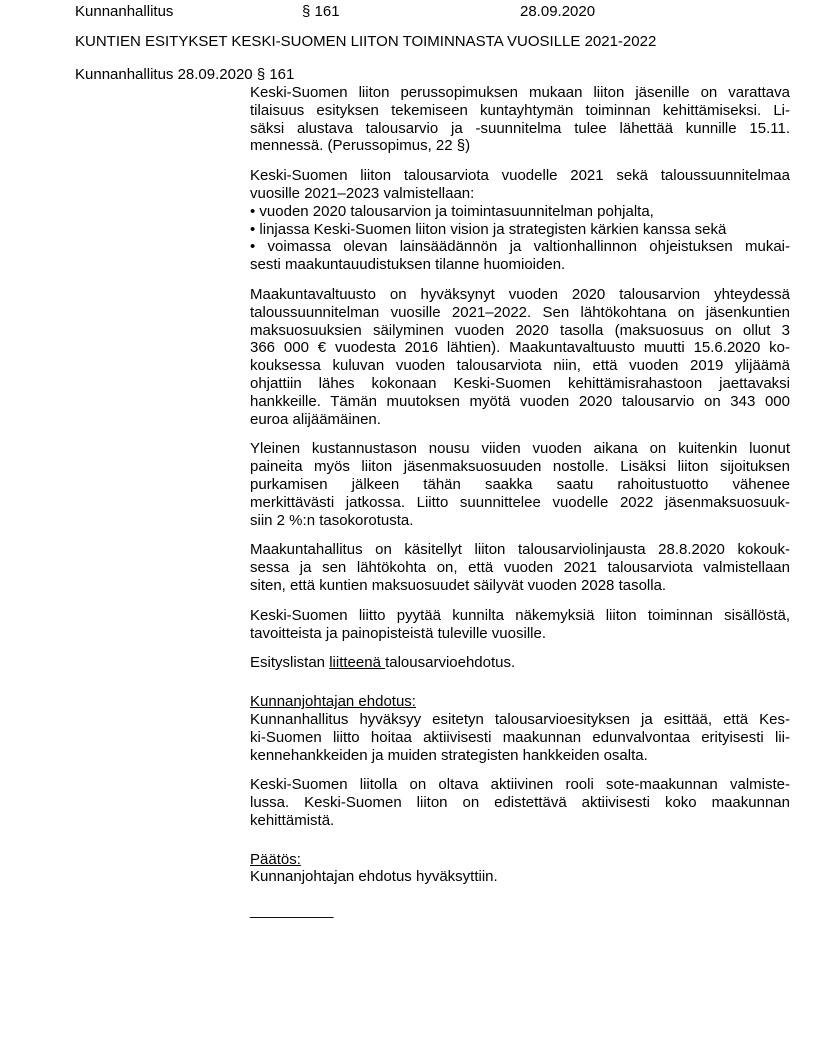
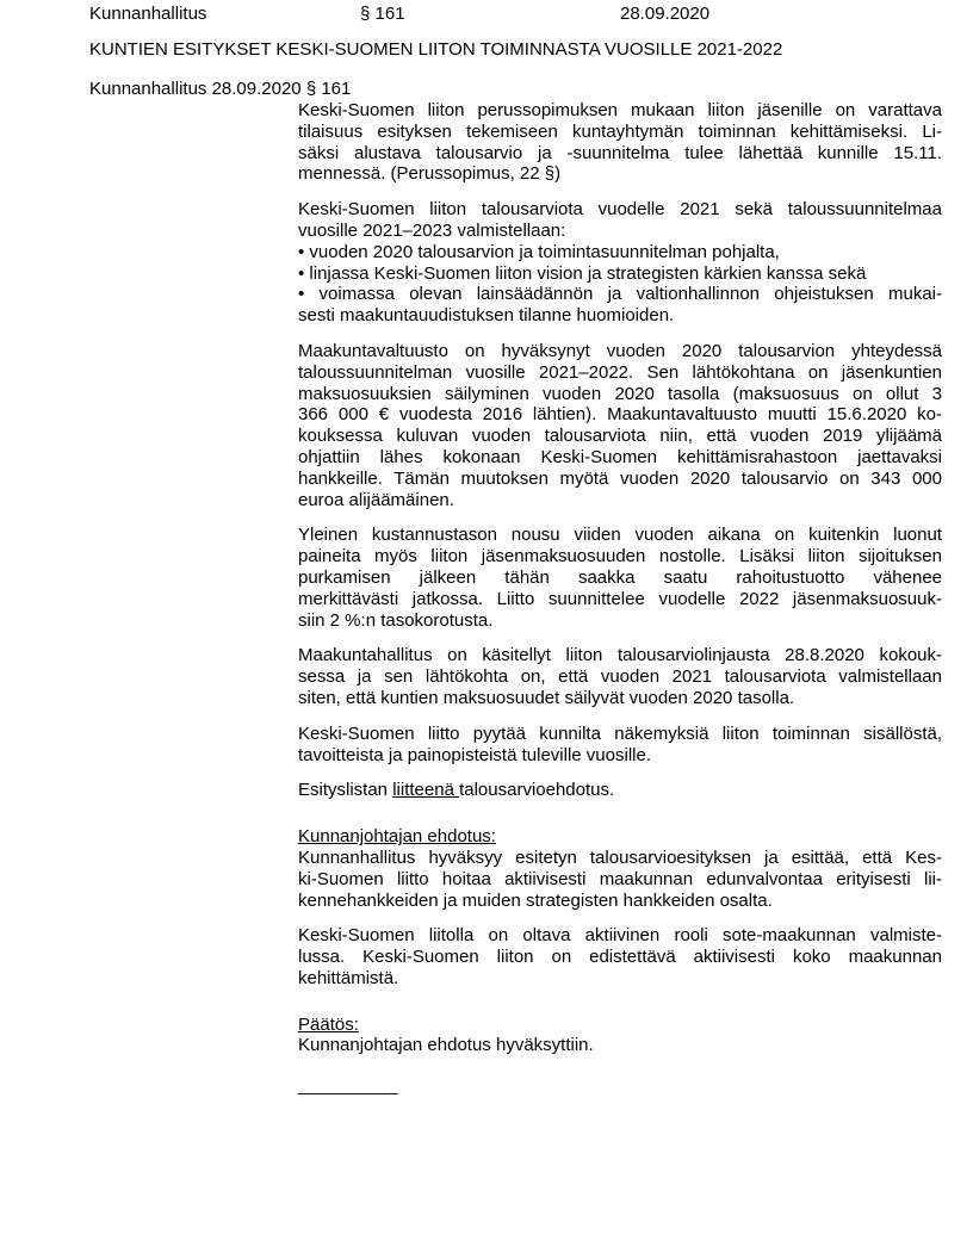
  Kunnanhallitus
  § 161
  28.09.2020
  KUNTIEN ESITYKSET KESKI-SUOMEN LIITON TOIMINNASTA VUOSILLE 2021-2022
  Kunnanhallitus 28.09.2020 § 161
  Keski-Suomen liiton perussopimuksen mukaan liiton jäsenille on varattava
  tilaisuus esityksen tekemiseen kuntayhtymän toiminnan kehittämiseksi. Li-
  säksi alustava talousarvio ja -suunnitelma tulee lähettää kunnille 15.11.
  mennessä. (Perussopimus, 22 §)
  Keski-Suomen liiton talousarviota vuodelle 2021 sekä taloussuunnitelmaa
  vuosille 2021–2023 valmistellaan:
  • vuoden 2020 talousarvion ja toimintasuunnitelman pohjalta,
  • linjassa Keski-Suomen liiton vision ja strategisten kärkien kanssa sekä
  • voimassa olevan lainsäädännön ja valtionhallinnon ohjeistuksen mukai-
  sesti maakuntauudistuksen tilanne huomioiden.
  Maakuntavaltuusto on hyväksynyt vuoden 2020 talousarvion yhteydessä
  taloussuunnitelman vuosille 2021–2022. Sen lähtökohtana on jäsenkuntien
  maksuosuuksien säilyminen vuoden 2020 tasolla (maksuosuus on ollut 3
  366 000 € vuodesta 2016 lähtien). Maakuntavaltuusto muutti 15.6.2020 ko-
  kouksessa kuluvan vuoden talousarviota niin, että vuoden 2019 ylijäämä
  ohjattiin lähes kokonaan Keski-Suomen kehittämisrahastoon jaettavaksi
  hankkeille. Tämän muutoksen myötä vuoden 2020 talousarvio on 343 000
  euroa alijäämäinen.
  Yleinen kustannustason nousu viiden vuoden aikana on kuitenkin luonut
  paineita myös liiton jäsenmaksuosuuden nostolle. Lisäksi liiton sijoituksen
  purkamisen jälkeen tähän saakka saatu rahoitustuotto vähenee
  merkittävästi jatkossa. Liitto suunnittelee vuodelle 2022 jäsenmaksuosuuk-
  siin 2 %:n tasokorotusta.
  Maakuntahallitus on käsitellyt liiton talousarviolinjausta 28.8.2020 kokouk-
  sessa ja sen lähtökohta on, että vuoden 2021 talousarviota valmistellaan
- siten, että kuntien maksuosuudet säilyvät vuoden 2028 tasolla.
+ siten, että kuntien maksuosuudet säilyvät vuoden 2020 tasolla.
  Keski-Suomen liitto pyytää kunnilta näkemyksiä liiton toiminnan sisällöstä,
  tavoitteista ja painopisteistä tuleville vuosille.
  Esityslistan liitteenä talousarvioehdotus.
  Kunnanjohtajan ehdotus:
  Kunnanhallitus hyväksyy esitetyn talousarvioesityksen ja esittää, että Kes-
  ki-Suomen liitto hoitaa aktiivisesti maakunnan edunvalvontaa erityisesti lii-
  kennehankkeiden ja muiden strategisten hankkeiden osalta.
  Keski-Suomen liitolla on oltava aktiivinen rooli sote-maakunnan valmiste-
  lussa. Keski-Suomen liiton on edistettävä aktiivisesti koko maakunnan
  kehittämistä.
  Päätös:
  Kunnanjohtajan ehdotus hyväksyttiin.
  __________
